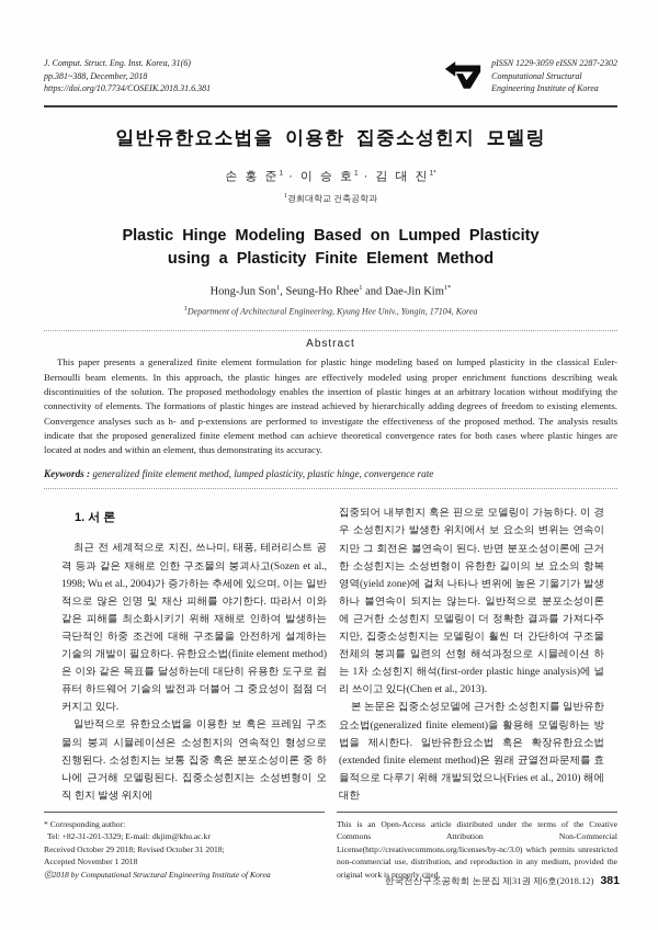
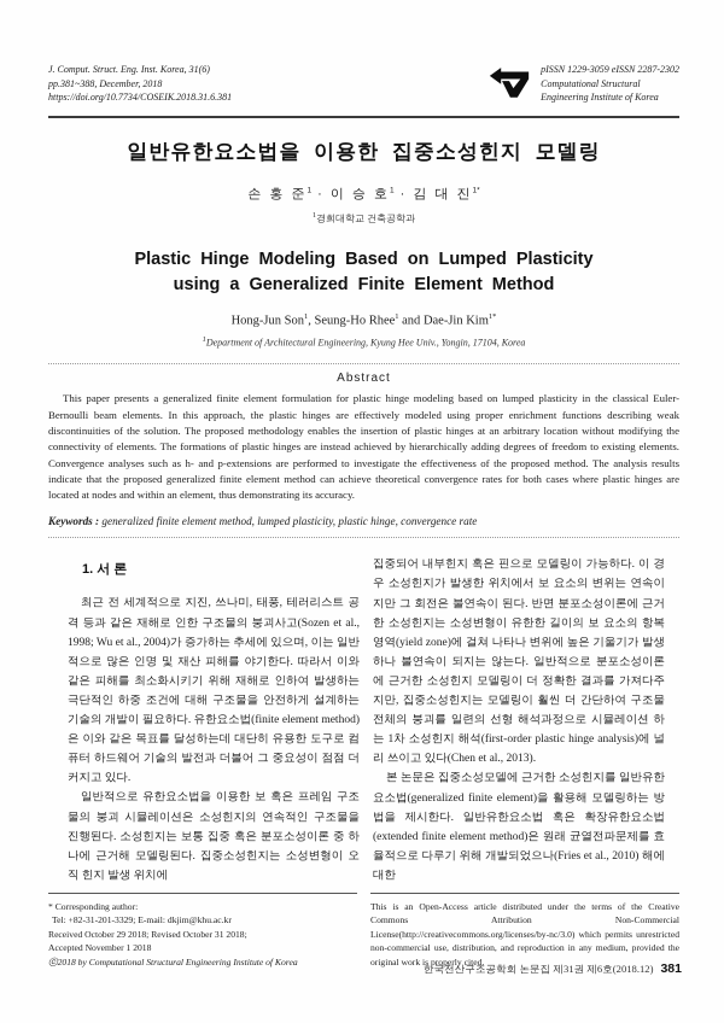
  J. Comput. Struct. Eng. Inst. Korea, 31(6)
  pp.381~388, December, 2018
  https://doi.org/10.7734/COSEIK.2018.31.6.381
  pISSN 1229-3059 eISSN 2287-2302
  Computational Structural
  Engineering Institute of Korea
  일반유한요소법을 이용한 집중소성힌지 모델링
  손 홍 준 · 이 승 호 · 김 대 진
  경희대학교 건축공학과
  Plastic Hinge Modeling Based on Lumped Plasticity
- using a Plasticity Finite Element Method
+ using a Generalized Finite Element Method
  Hong-Jun Son , Seung-Ho Rhee and Dae-Jin Kim
  Department of Architectural Engineering, Kyung Hee Univ., Yongin, 17104, Korea
  Abstract
  This paper presents a generalized finite element formulation for plastic hinge modeling based on lumped plasticity in the classical Euler-Bernoulli beam elements. In this approach, the plastic hinges are effectively modeled using proper enrichment functions describing weak discontinuities of the solution. The proposed methodology enables the insertion of plastic hinges at an arbitrary location without modifying the connectivity of elements. The formations of plastic hinges are instead achieved by hierarchically adding degrees of freedom to existing elements. Convergence analyses such as h- and p-extensions are performed to investigate the effectiveness of the proposed method. The analysis results indicate that the proposed generalized finite element method can achieve theoretical convergence rates for both cases where plastic hinges are located at nodes and within an element, thus demonstrating its accuracy.
  Keywords : generalized finite element method, lumped plasticity, plastic hinge, convergence rate
  1. 서 론
  최근 전 세계적으로 지진, 쓰나미, 태풍, 테러리스트 공격 등과 같은 재해로 인한 구조물의 붕괴사고(Sozen et al., 1998; Wu et al., 2004)가 증가하는 추세에 있으며, 이는 일반적으로 많은 인명 및 재산 피해를 야기한다. 따라서 이와 같은 피해를 최소화시키기 위해 재해로 인하여 발생하는 극단적인 하중 조건에 대해 구조물을 안전하게 설계하는 기술의 개발이 필요하다. 유한요소법(finite element method)은 이와 같은 목표를 달성하는데 대단히 유용한 도구로 컴퓨터 하드웨어 기술의 발전과 더불어 그 중요성이 점점 더 커지고 있다.
- 일반적으로 유한요소법을 이용한 보 혹은 프레임 구조물의 붕괴 시뮬레이션은 소성힌지의 연속적인 형성으로 진행된다. 소성힌지는 보통 집중 혹은 분포소성이론 중 하나에 근거해 모델링된다. 집중소성힌지는 소성변형이 오직 힌지 발생 위치에
+ 일반적으로 유한요소법을 이용한 보 혹은 프레임 구조물의 붕괴 시뮬레이션은 소성힌지의 연속적인 구조물을 진행된다. 소성힌지는 보통 집중 혹은 분포소성이론 중 하나에 근거해 모델링된다. 집중소성힌지는 소성변형이 오직 힌지 발생 위치에
  집중되어 내부힌지 혹은 핀으로 모델링이 가능하다. 이 경우 소성힌지가 발생한 위치에서 보 요소의 변위는 연속이지만 그 회전은 불연속이 된다. 반면 분포소성이론에 근거한 소성힌지는 소성변형이 유한한 길이의 보 요소의 항복영역(yield zone)에 걸쳐 나타나 변위에 높은 기울기가 발생하나 불연속이 되지는 않는다. 일반적으로 분포소성이론에 근거한 소성힌지 모델링이 더 정확한 결과를 가져다주지만, 집중소성힌지는 모델링이 훨씬 더 간단하여 구조물 전체의 붕괴를 일련의 선형 해석과정으로 시뮬레이션 하는 1차 소성힌지 해석(first-order plastic hinge analysis)에 널리 쓰이고 있다(Chen et al., 2013).
  본 논문은 집중소성모델에 근거한 소성힌지를 일반유한요소법(generalized finite element)을 활용해 모델링하는 방법을 제시한다. 일반유한요소법 혹은 확장유한요소법(extended finite element method)은 원래 균열전파문제를 효율적으로 다루기 위해 개발되었으나(Fries et al., 2010) 해에 대한
  * Corresponding author:
  Tel: +82-31-201-3329; E-mail: dkjim@khu.ac.kr
  Received October 29 2018; Revised October 31 2018;
  Accepted November 1 2018
  ⓒ2018 by Computational Structural Engineering Institute of Korea
  This is an Open-Access article distributed under the terms of the Creative Commons Attribution Non-Commercial License(http://creativecommons.org/licenses/by-nc/3.0) which permits unrestricted non-commercial use, distribution, and reproduction in any medium, provided the original work is properly cited.
  한국전산구조공학회 논문집 제31권 제6호(2018.12) 381
